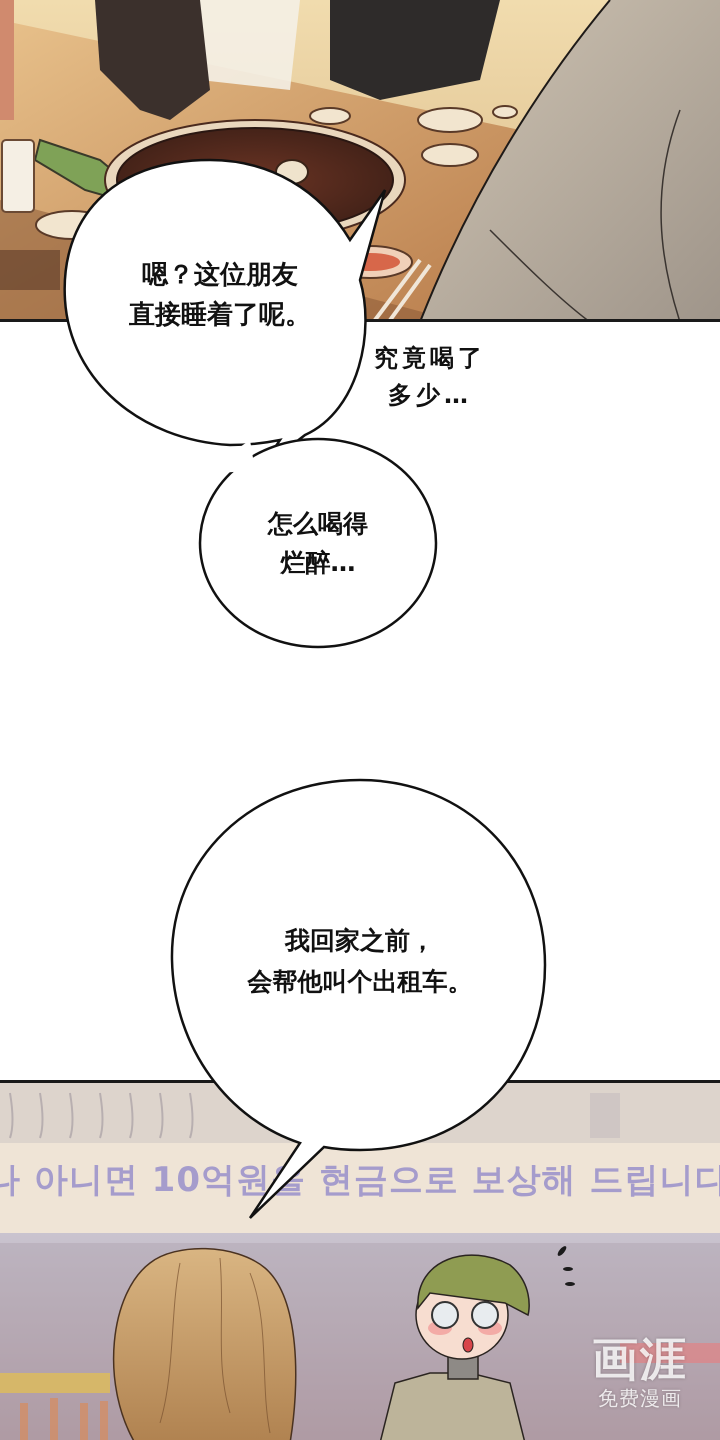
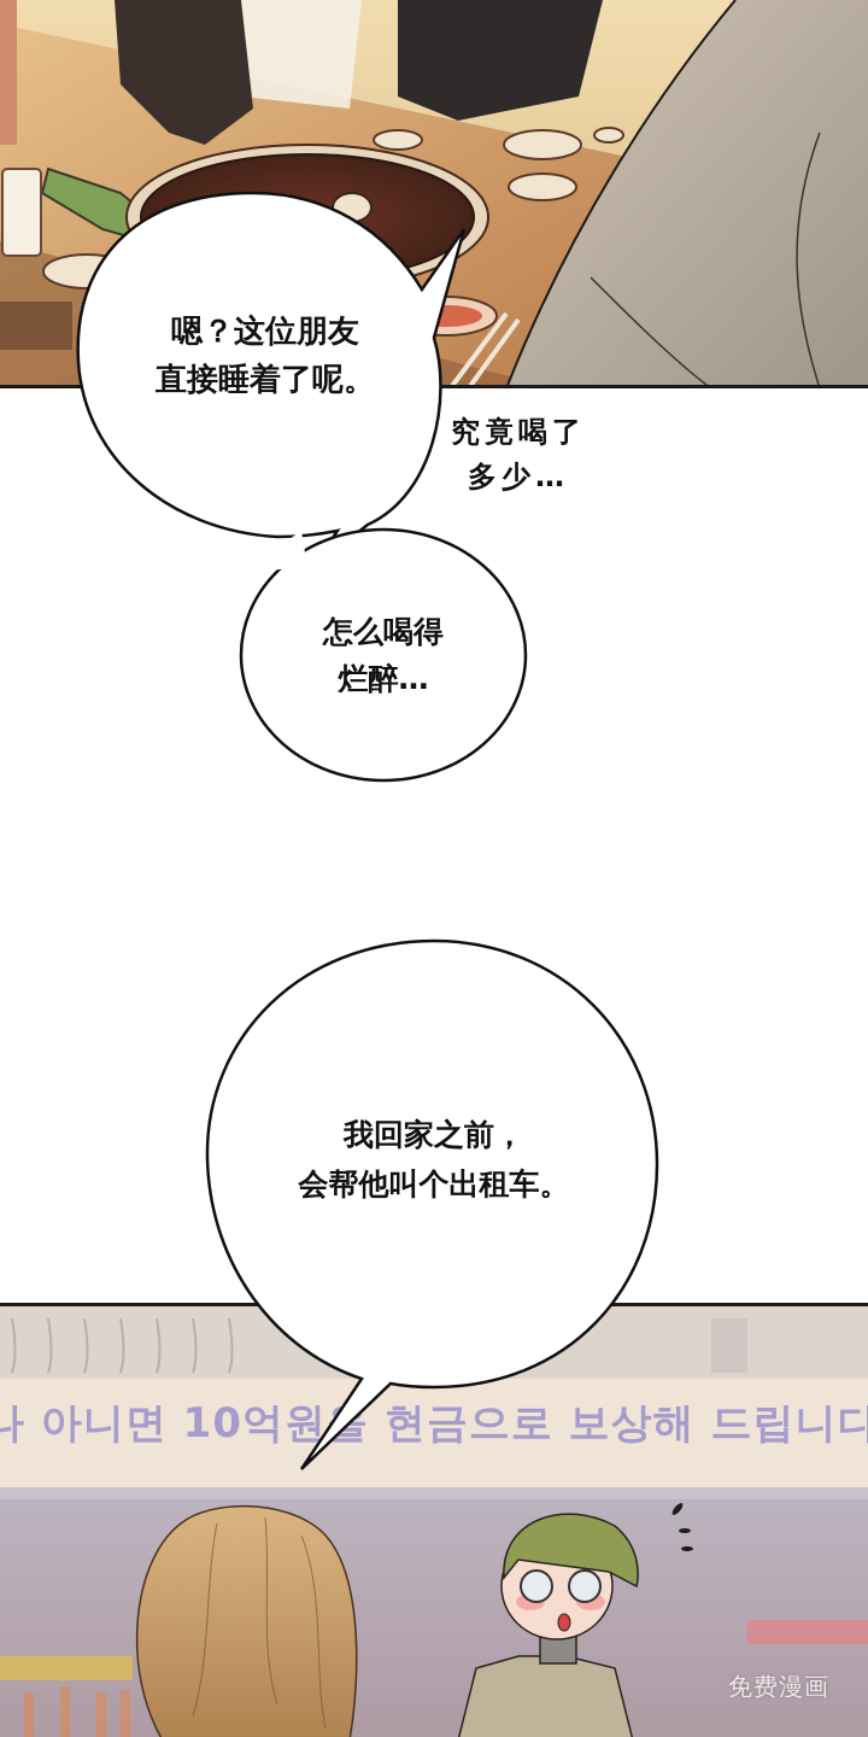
  나 아니면 10억원 현금으로 보상해 드립니다
- 画涯
  免费漫画
  嗯？这位朋友
  直接睡着了呢。
  究竟喝了
  多少…
  怎么喝得
  烂醉…
  我回家之前，
  会帮他叫个出租车。
